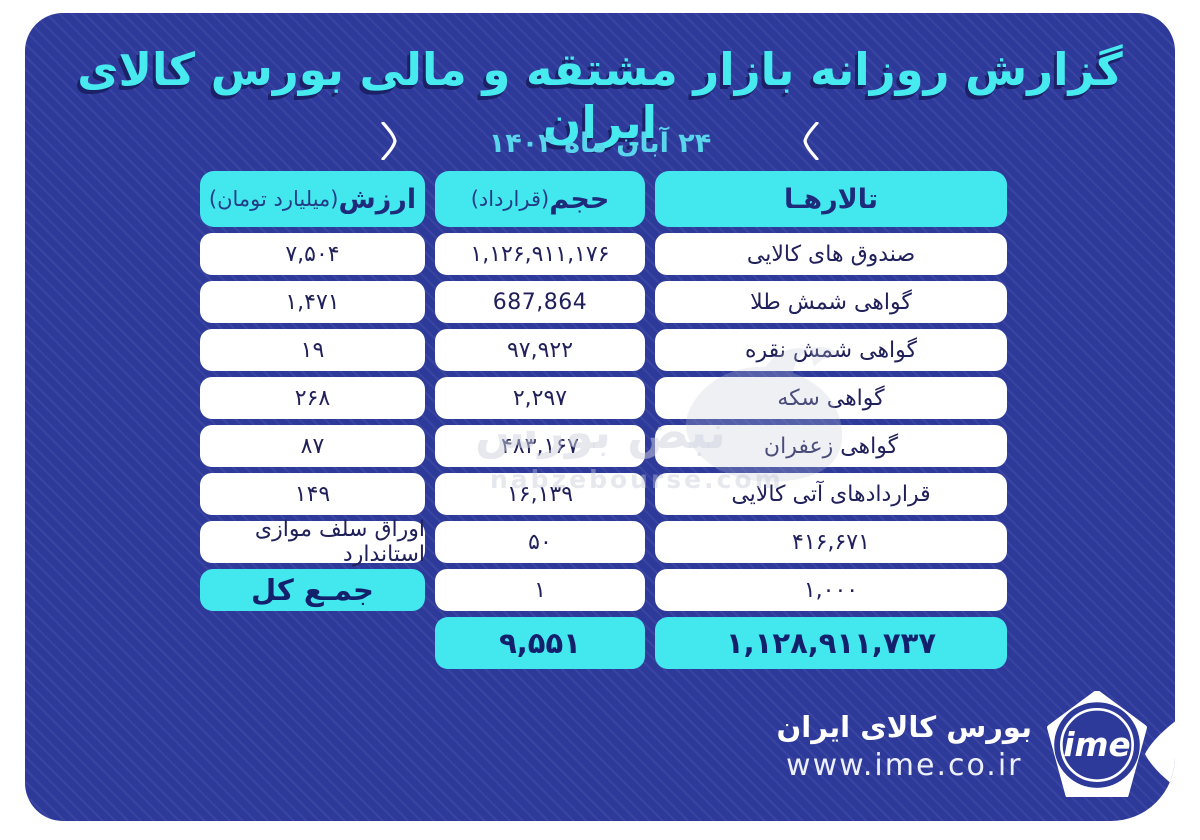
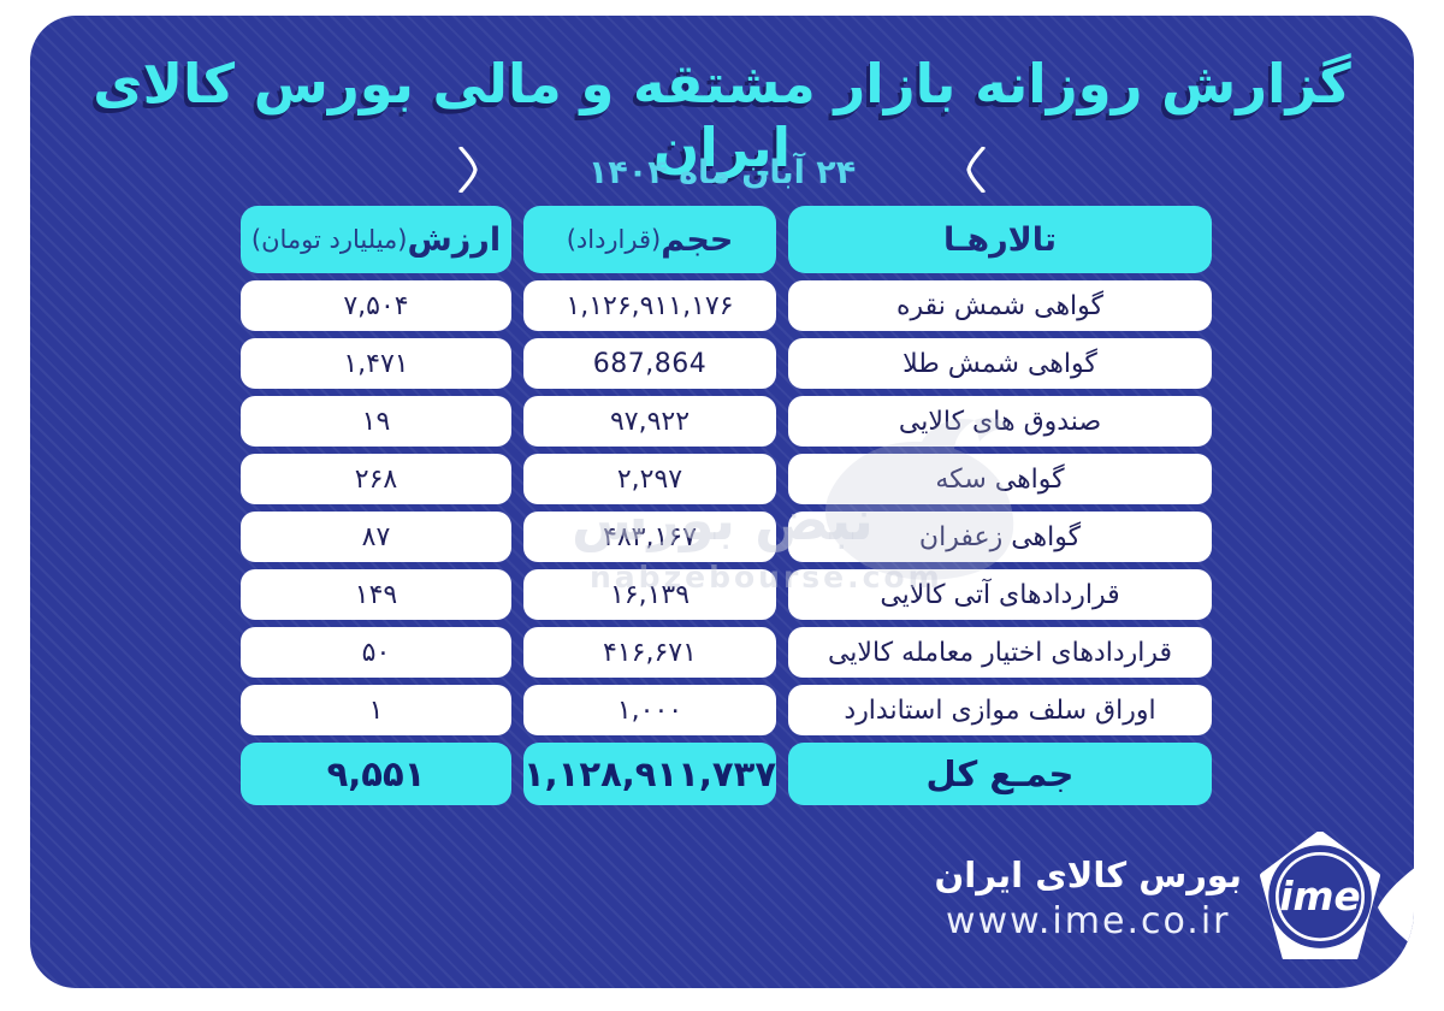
  گزارش روزانه بازار مشتقه و مالی بورس کالای ایران
  ۲۴ آبان ماه ۱۴۰۴
  تالارهـا
  حجم
  (قرارداد)
  ارزش
  (میلیارد تومان)
- صندوق های کالایی
+ گواهی شمش نقره
  ۱,۱۲۶,۹۱۱,۱۷۶
  ۷,۵۰۴
  گواهی شمش طلا
  687,864
  ۱,۴۷۱
- گواهی شمش نقره
+ صندوق های کالایی
  ۹۷,۹۲۲
  ۱۹
  گواهی سکه
  ۲,۲۹۷
  ۲۶۸
  گواهی زعفران
  ۴۸۳,۱۶۷
  ۸۷
  قراردادهای آتی کالایی
  ۱۶,۱۳۹
  ۱۴۹
+ قراردادهای اختیار معامله کالایی
  ۴۱۶,۶۷۱
  ۵۰
  اوراق سلف موازی استاندارد
  ۱,۰۰۰
  ۱
  جمـع کل
  ۱,۱۲۸,۹۱۱,۷۳۷
  ۹,۵۵۱
  نبض بورس
  nabzebourse.com
  ime
  بورس کالای ایران
  www.ime.co.ir
